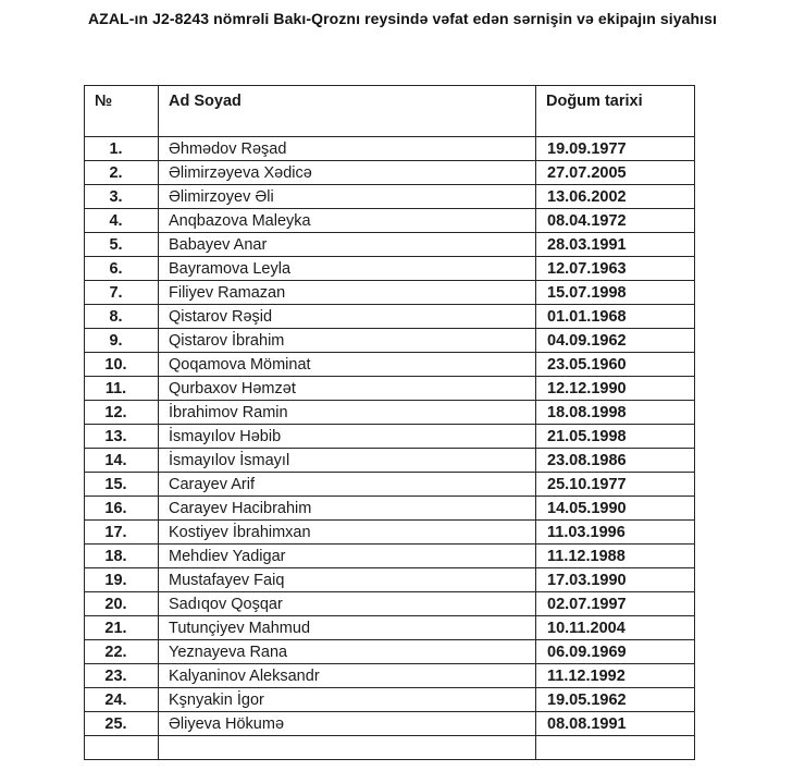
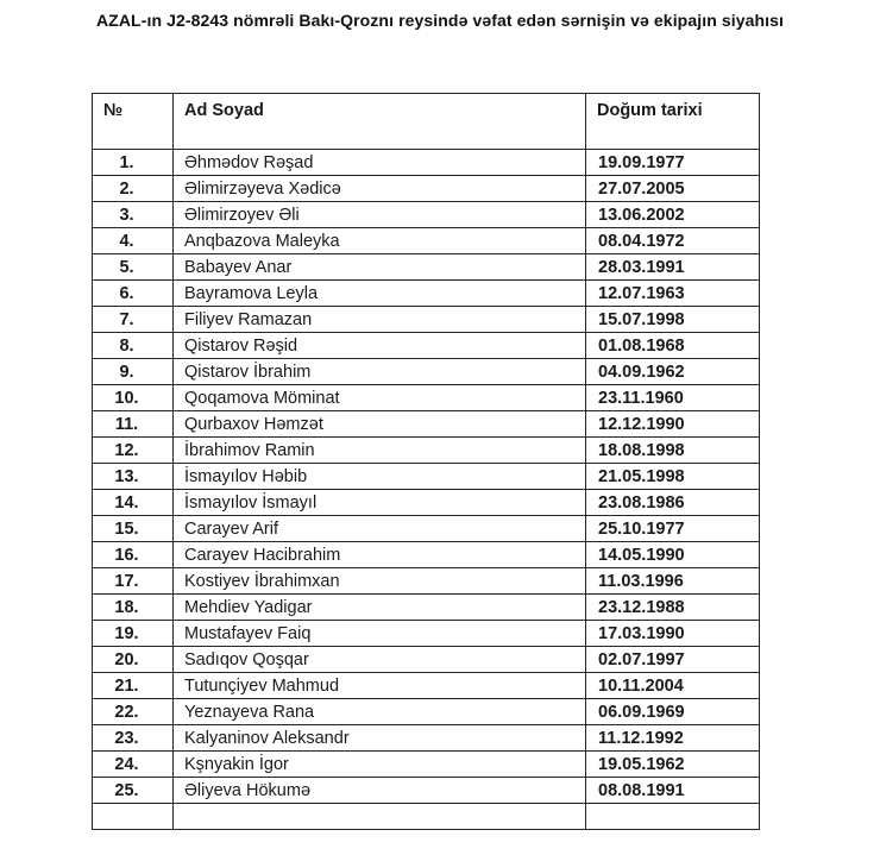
  AZAL-ın J2-8243 nömrəli Bakı-Qroznı reysində vəfat edən sərnişin və ekipajın siyahısı
  №	Ad Soyad	Doğum tarixi
  1.	Əhmədov Rəşad	19.09.1977
  2.	Əlimirzəyeva Xədicə	27.07.2005
  3.	Əlimirzoyev Əli	13.06.2002
  4.	Anqbazova Maleyka	08.04.1972
  5.	Babayev Anar	28.03.1991
  6.	Bayramova Leyla	12.07.1963
  7.	Filiyev Ramazan	15.07.1998
- 8.	Qistarov Rəşid	01.01.1968
+ 8.	Qistarov Rəşid	01.08.1968
  9.	Qistarov İbrahim	04.09.1962
- 10.	Qoqamova Möminat	23.05.1960
+ 10.	Qoqamova Möminat	23.11.1960
  11.	Qurbaxov Həmzət	12.12.1990
  12.	İbrahimov Ramin	18.08.1998
  13.	İsmayılov Həbib	21.05.1998
  14.	İsmayılov İsmayıl	23.08.1986
  15.	Carayev Arif	25.10.1977
  16.	Carayev Hacibrahim	14.05.1990
  17.	Kostiyev İbrahimxan	11.03.1996
- 18.	Mehdiev Yadigar	11.12.1988
+ 18.	Mehdiev Yadigar	23.12.1988
  19.	Mustafayev Faiq	17.03.1990
  20.	Sadıqov Qoşqar	02.07.1997
  21.	Tutunçiyev Mahmud	10.11.2004
  22.	Yeznayeva Rana	06.09.1969
  23.	Kalyaninov Aleksandr	11.12.1992
  24.	Kşnyakin İgor	19.05.1962
  25.	Əliyeva Hökumə	08.08.1991
